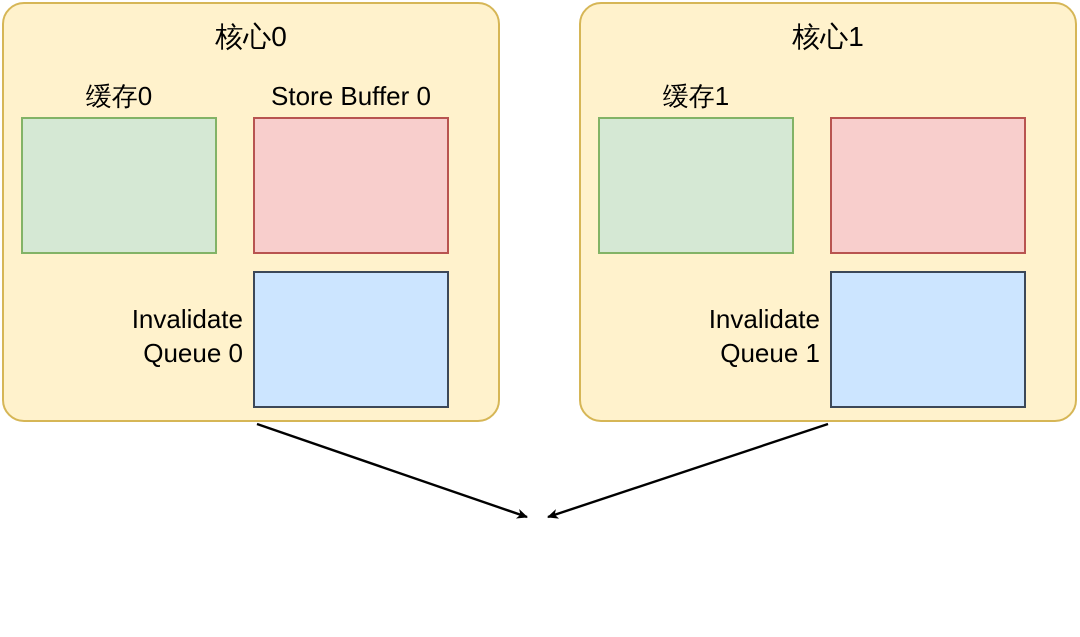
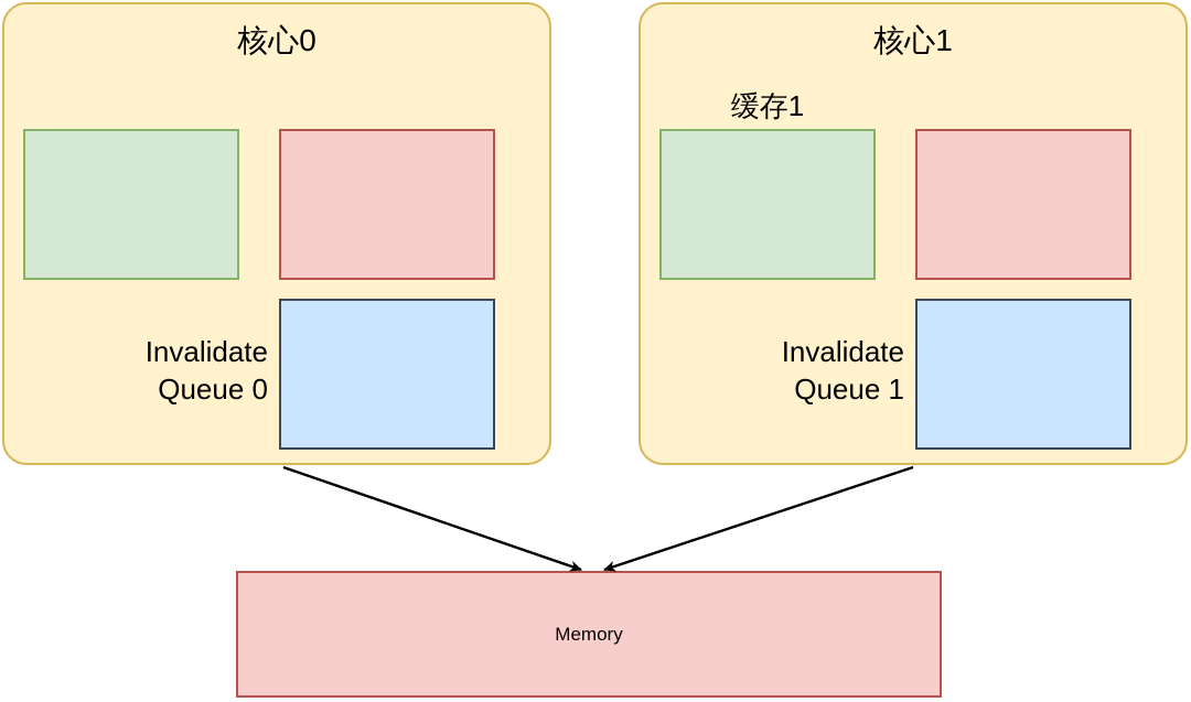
  核心0
- 缓存0
- Store Buffer 0
  Invalidate
  Queue 0
  核心1
  缓存1
  Invalidate
  Queue 1
+ Memory
